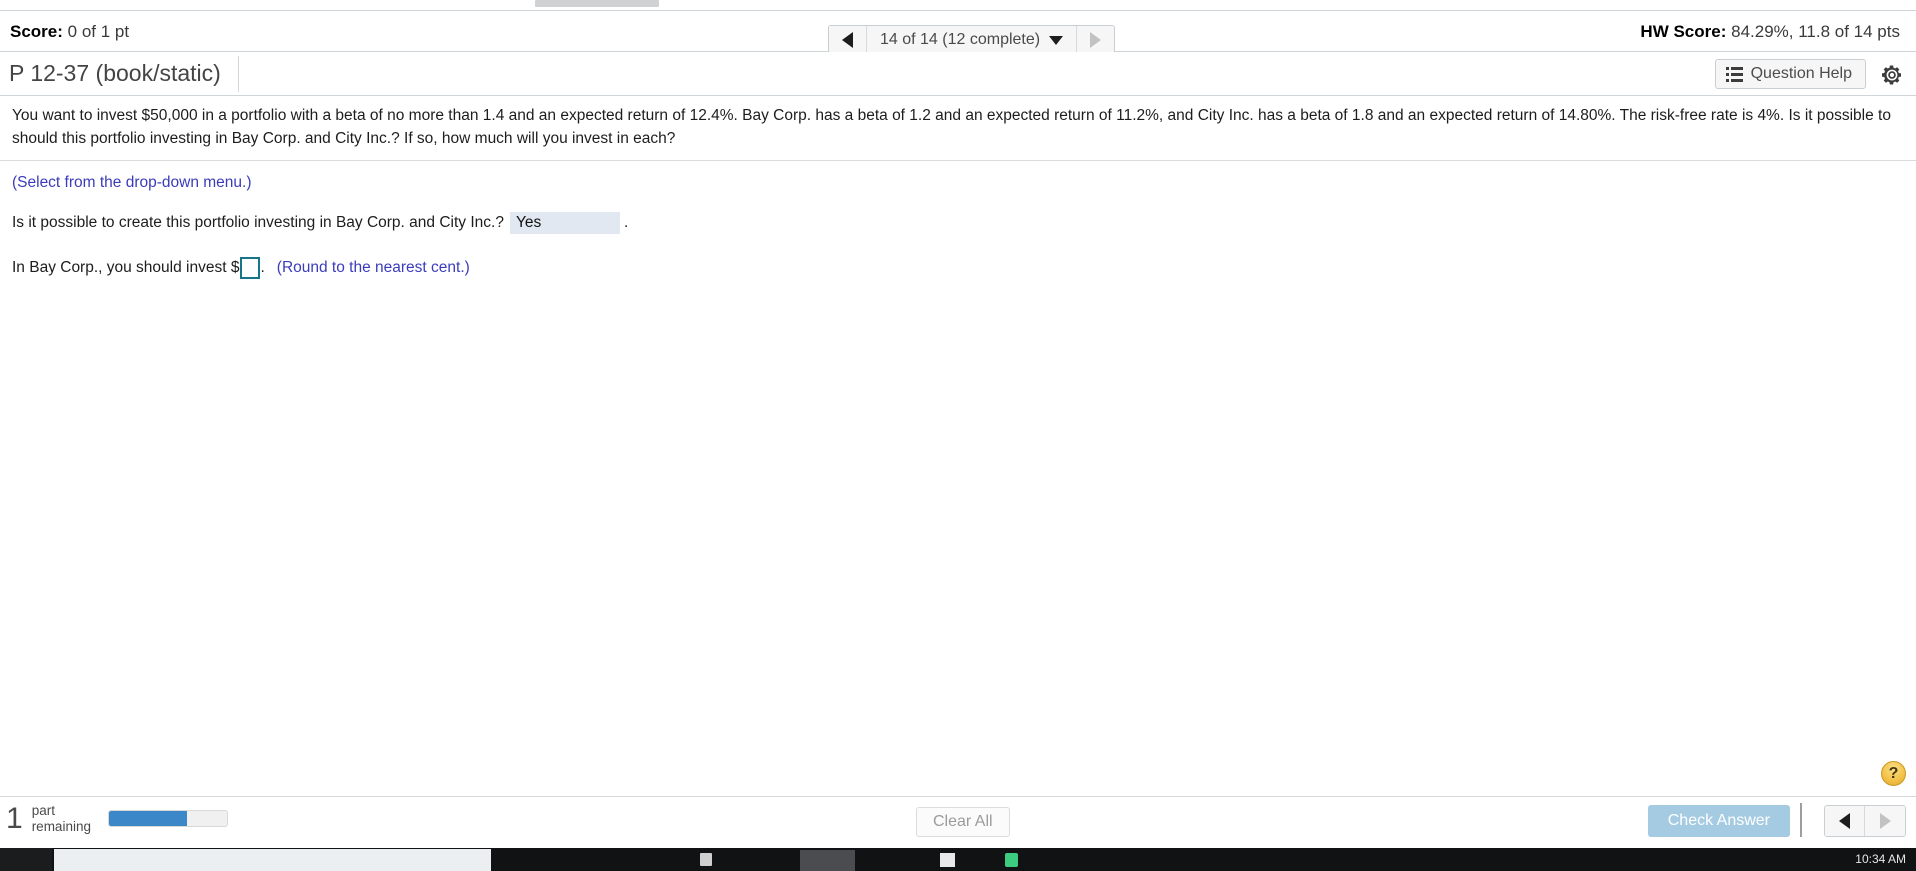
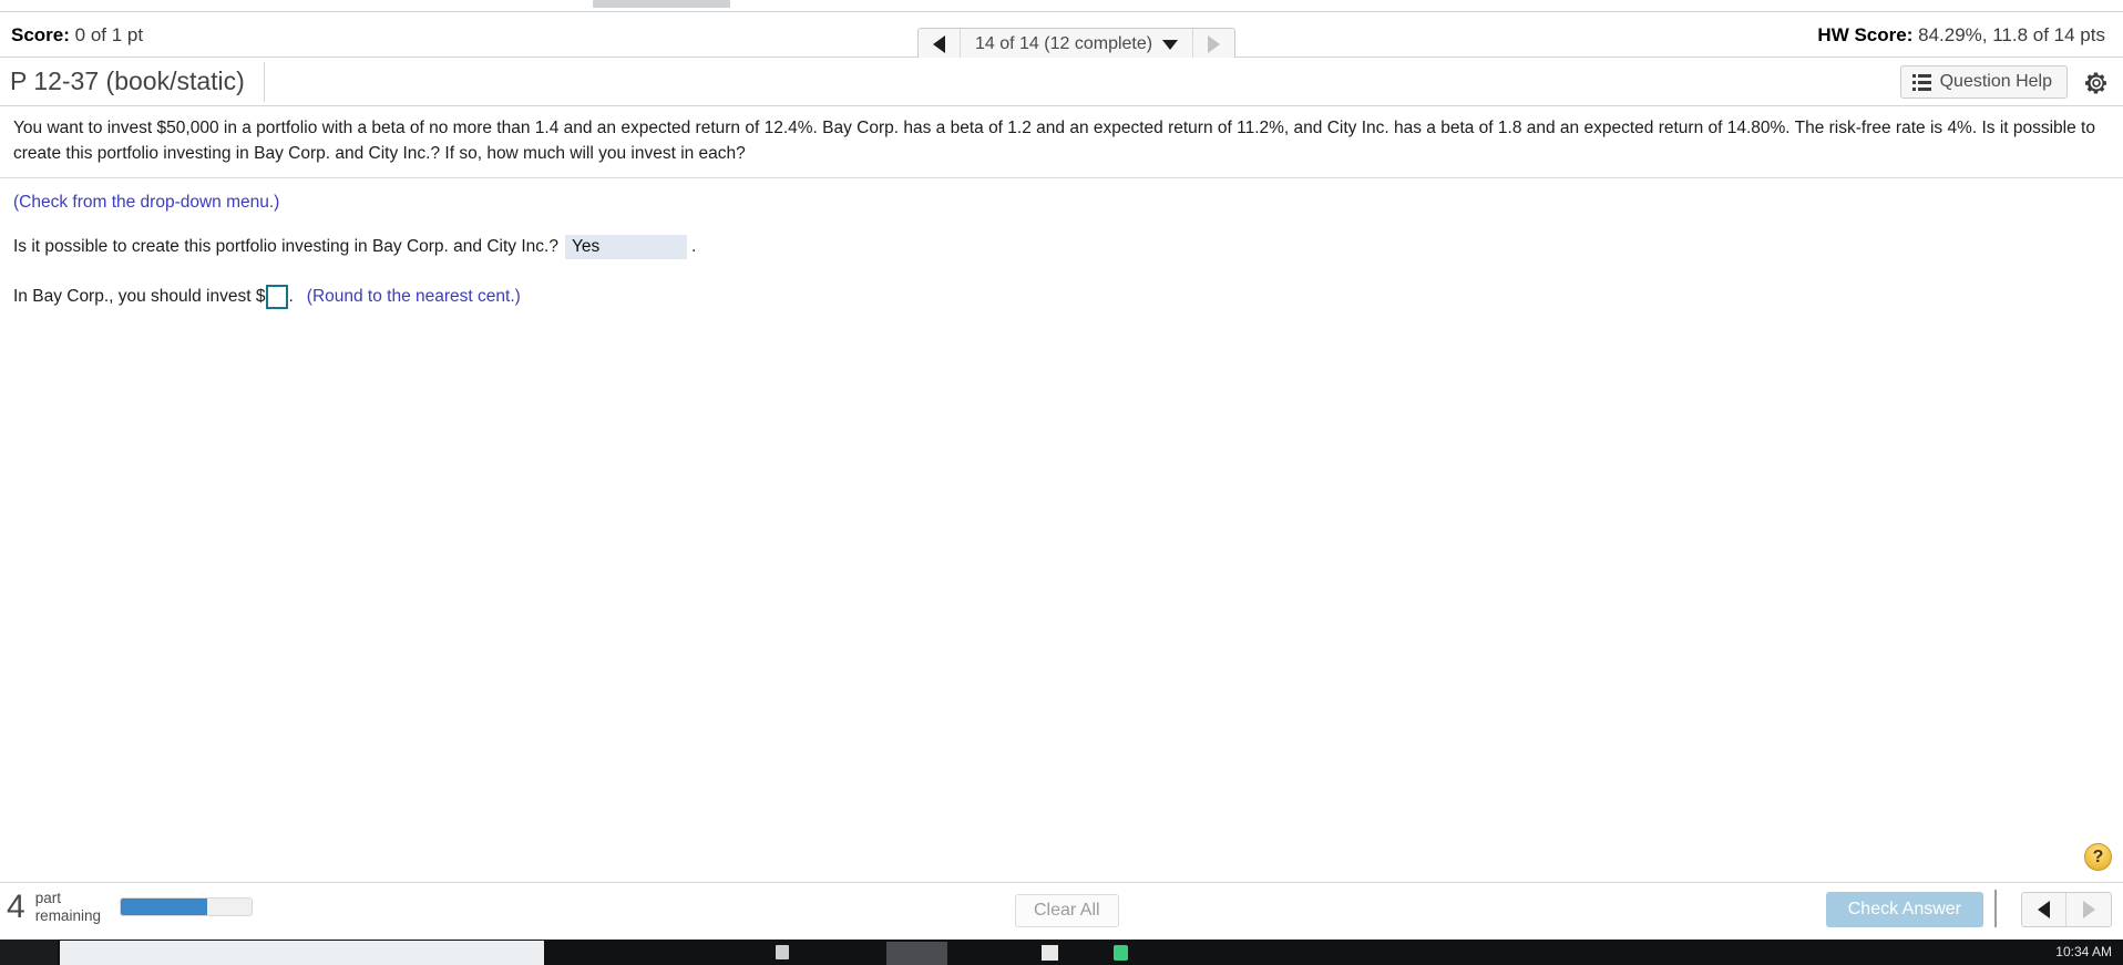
  Score: 0 of 1 pt
  14 of 14 (12 complete)
  HW Score: 84.29%, 11.8 of 14 pts
  P 12-37 (book/static)
  Question Help
- You want to invest $50,000 in a portfolio with a beta of no more than 1.4 and an expected return of 12.4%. Bay Corp. has a beta of 1.2 and an expected return of 11.2%, and City Inc. has a beta of 1.8 and an expected return of 14.80%. The risk-free rate is 4%. Is it possible to should this portfolio investing in Bay Corp. and City Inc.? If so, how much will you invest in each?
+ You want to invest $50,000 in a portfolio with a beta of no more than 1.4 and an expected return of 12.4%. Bay Corp. has a beta of 1.2 and an expected return of 11.2%, and City Inc. has a beta of 1.8 and an expected return of 14.80%. The risk-free rate is 4%. Is it possible to create this portfolio investing in Bay Corp. and City Inc.? If so, how much will you invest in each?
- (Select from the drop-down menu.)
+ (Check from the drop-down menu.)
  Is it possible to create this portfolio investing in Bay Corp. and City Inc.?
  Yes
  .
  In Bay Corp., you should invest $
  .
  (Round to the nearest cent.)
  ?
- 1
+ 4
  part
  remaining
  Clear All
  Check Answer
  10:34 AM
